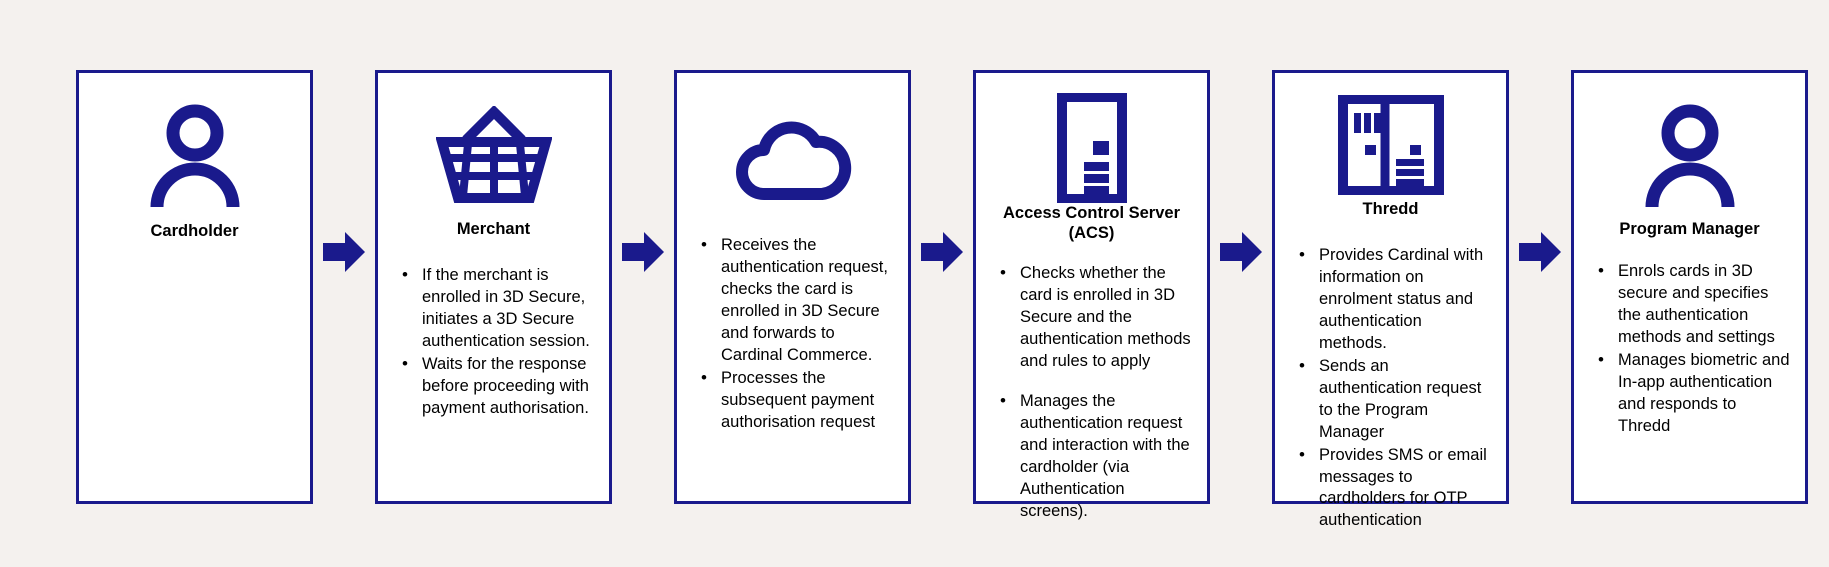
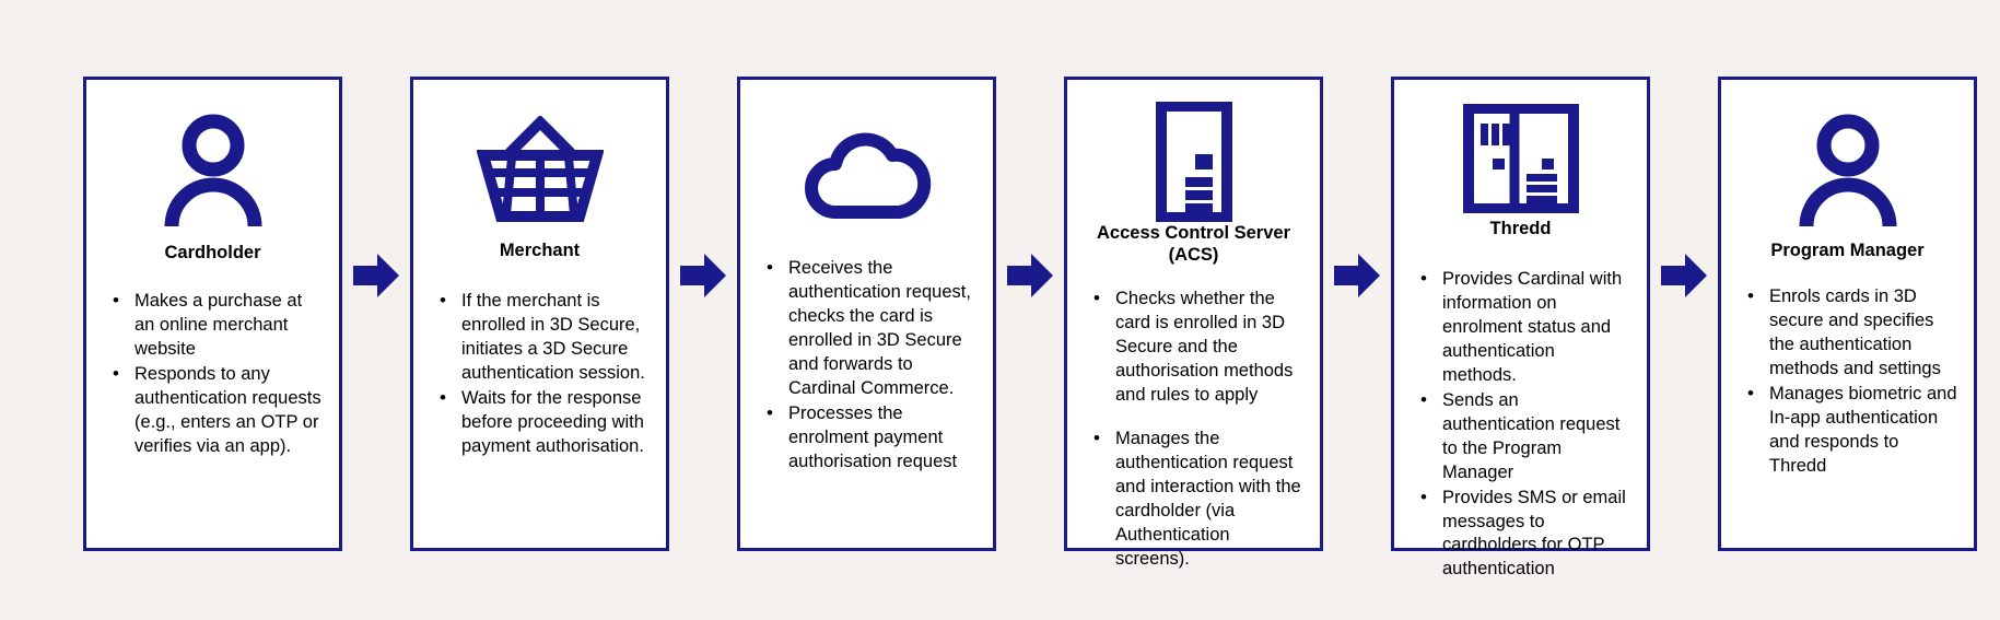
  Cardholder
+ Makes a purchase at an online merchant website
+ Responds to any authentication requests (e.g., enters an OTP or verifies via an app).
  Merchant
  If the merchant is enrolled in 3D Secure, initiates a 3D Secure authentication session.
  Waits for the response before proceeding with payment authorisation.
  Receives the authentication request, checks the card is enrolled in 3D Secure and forwards to Cardinal Commerce.
- Processes the subsequent payment authorisation request
+ Processes the enrolment payment authorisation request
  Access Control Server (ACS)
- Checks whether the card is enrolled in 3D Secure and the authentication methods and rules to apply
+ Checks whether the card is enrolled in 3D Secure and the authorisation methods and rules to apply
  Manages the authentication request and interaction with the cardholder (via Authentication screens).
  Thredd
  Provides Cardinal with information on enrolment status and authentication methods.
  Sends an authentication request to the Program Manager
  Provides SMS or email messages to cardholders for OTP authentication
  Program Manager
  Enrols cards in 3D secure and specifies the authentication methods and settings
  Manages biometric and In-app authentication and responds to Thredd
